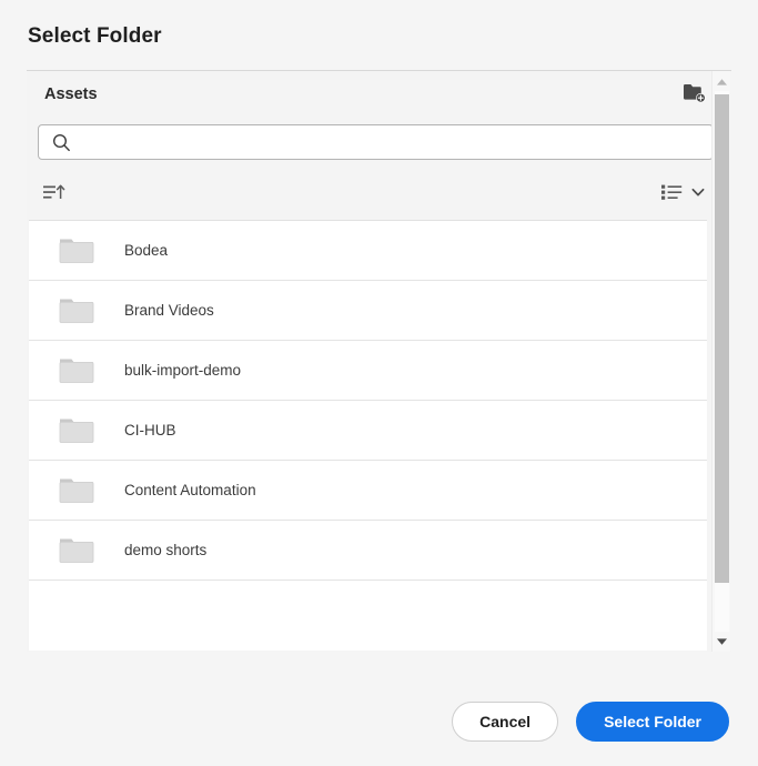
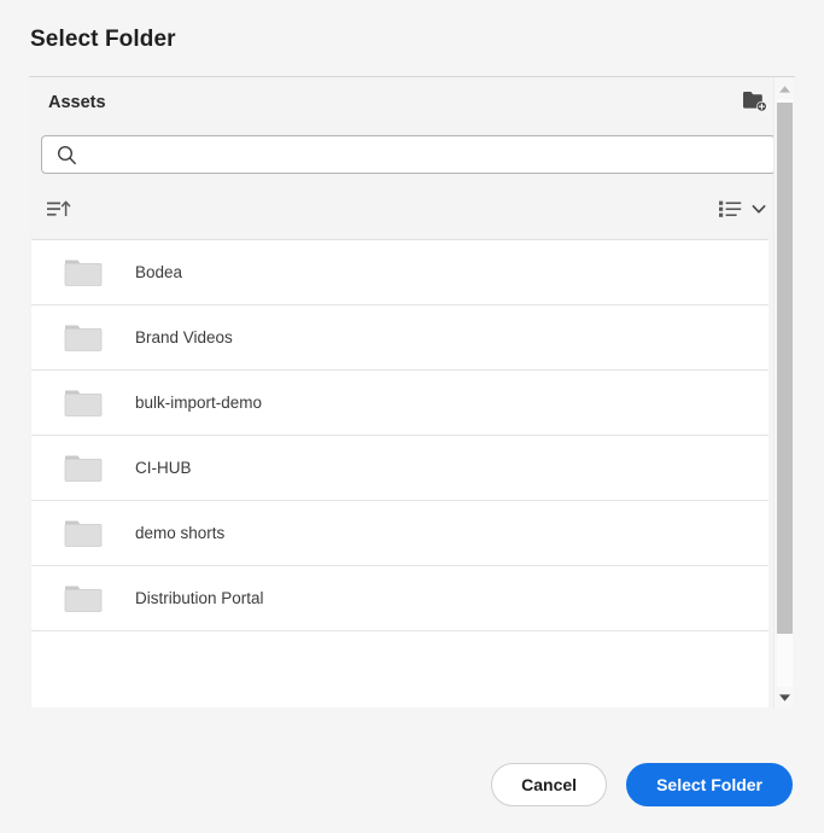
  Select Folder
  Assets
  Bodea
  Brand Videos
  bulk-import-demo
  CI-HUB
- Content Automation
  demo shorts
+ Distribution Portal
  Cancel
  Select Folder
